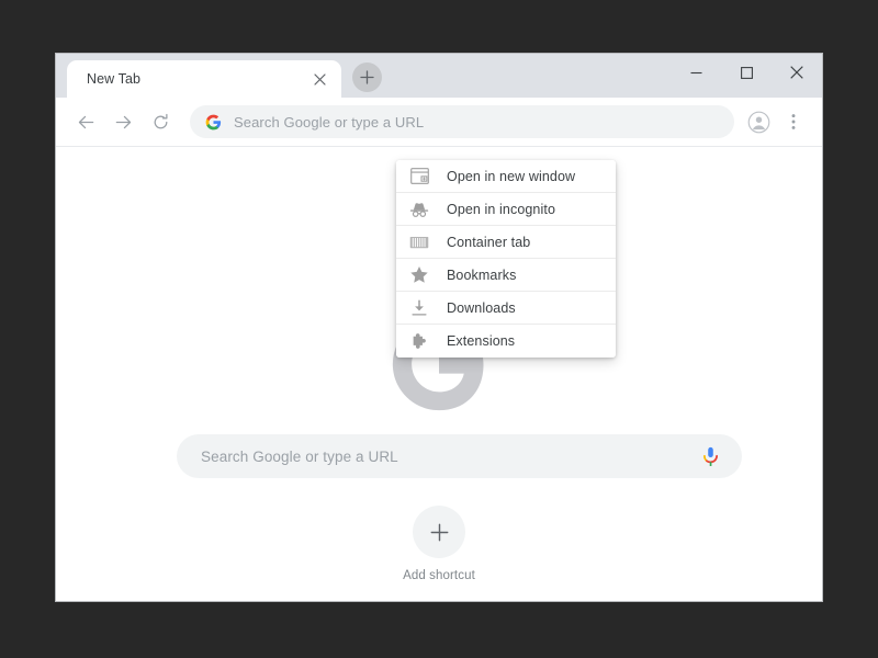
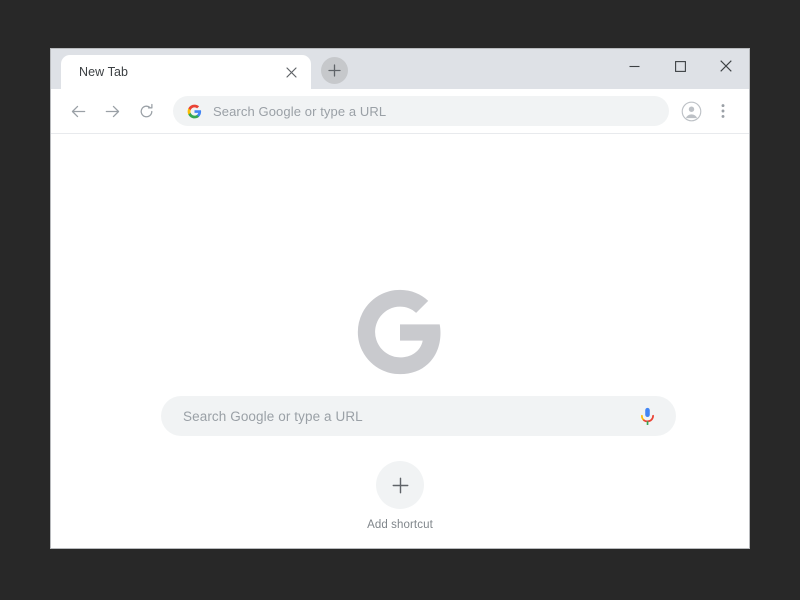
  New Tab
  Search Google or type a URL
  Search Google or type a URL
  Add shortcut
- Open in new window
- Open in incognito
- Container tab
- Bookmarks
- Downloads
- Extensions
